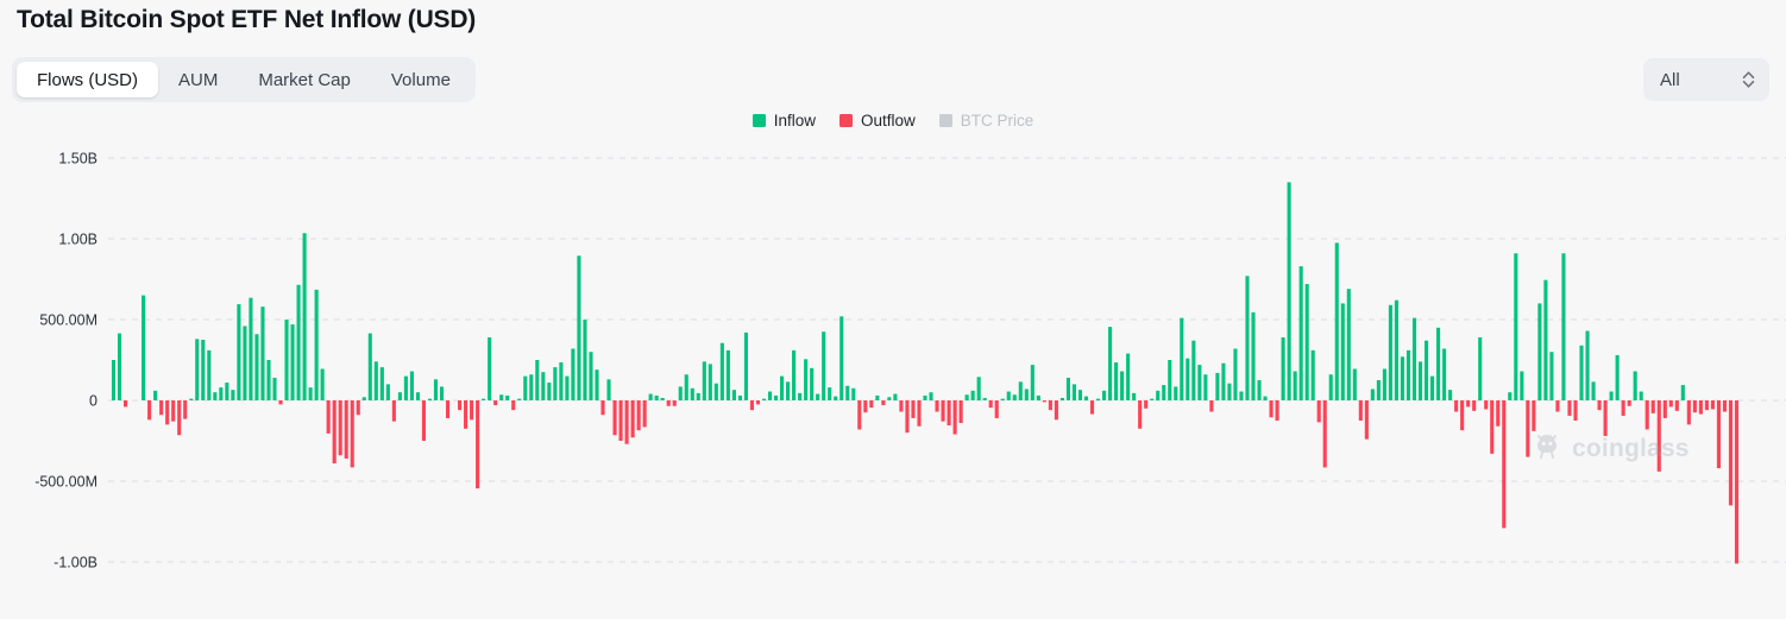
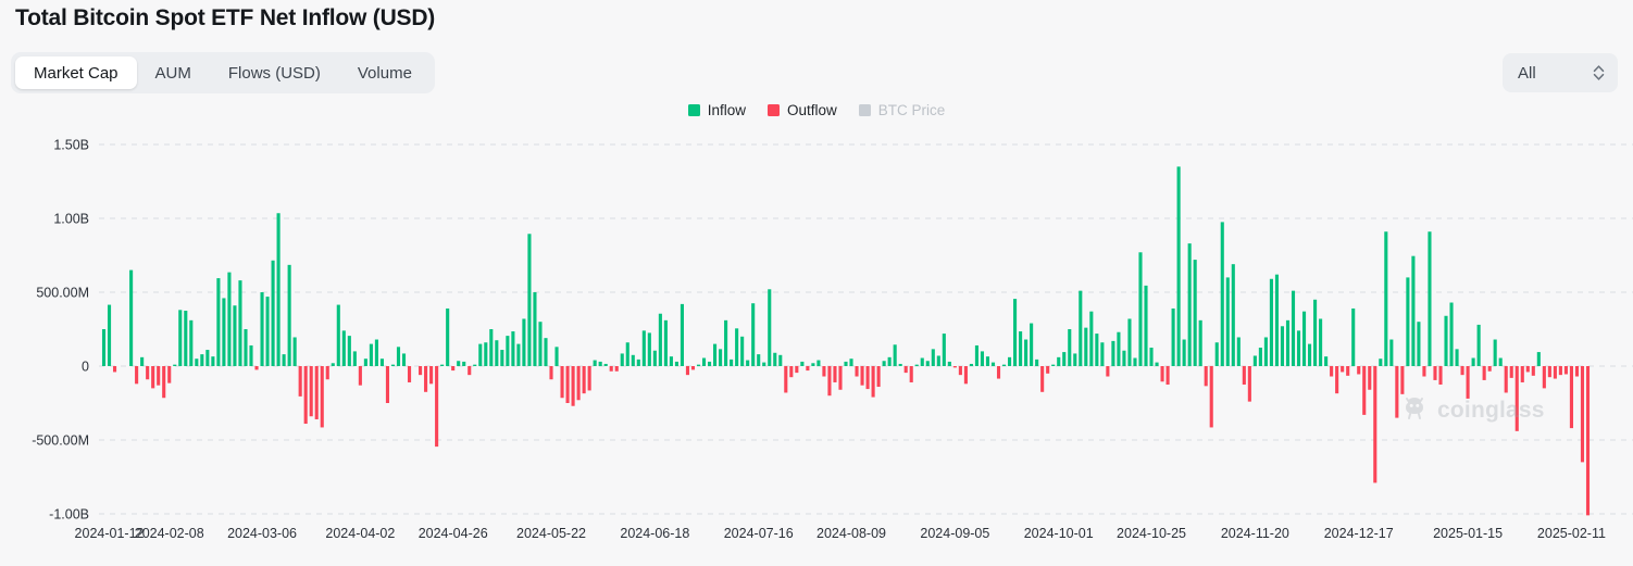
  Total Bitcoin Spot ETF Net Inflow (USD)
- Flows (USD)
+ Market Cap
  AUM
- Market Cap
+ Flows (USD)
  Volume
  All
  Inflow
  Outflow
  BTC Price
  1.50B
  1.00B
  500.00M
  0
  -500.00M
  -1.00B
+ 2024-01-12
+ 2024-02-08
+ 2024-03-06
+ 2024-04-02
+ 2024-04-26
+ 2024-05-22
+ 2024-06-18
+ 2024-07-16
+ 2024-08-09
+ 2024-09-05
+ 2024-10-01
+ 2024-10-25
+ 2024-11-20
+ 2024-12-17
+ 2025-01-15
+ 2025-02-11
  coinglass
